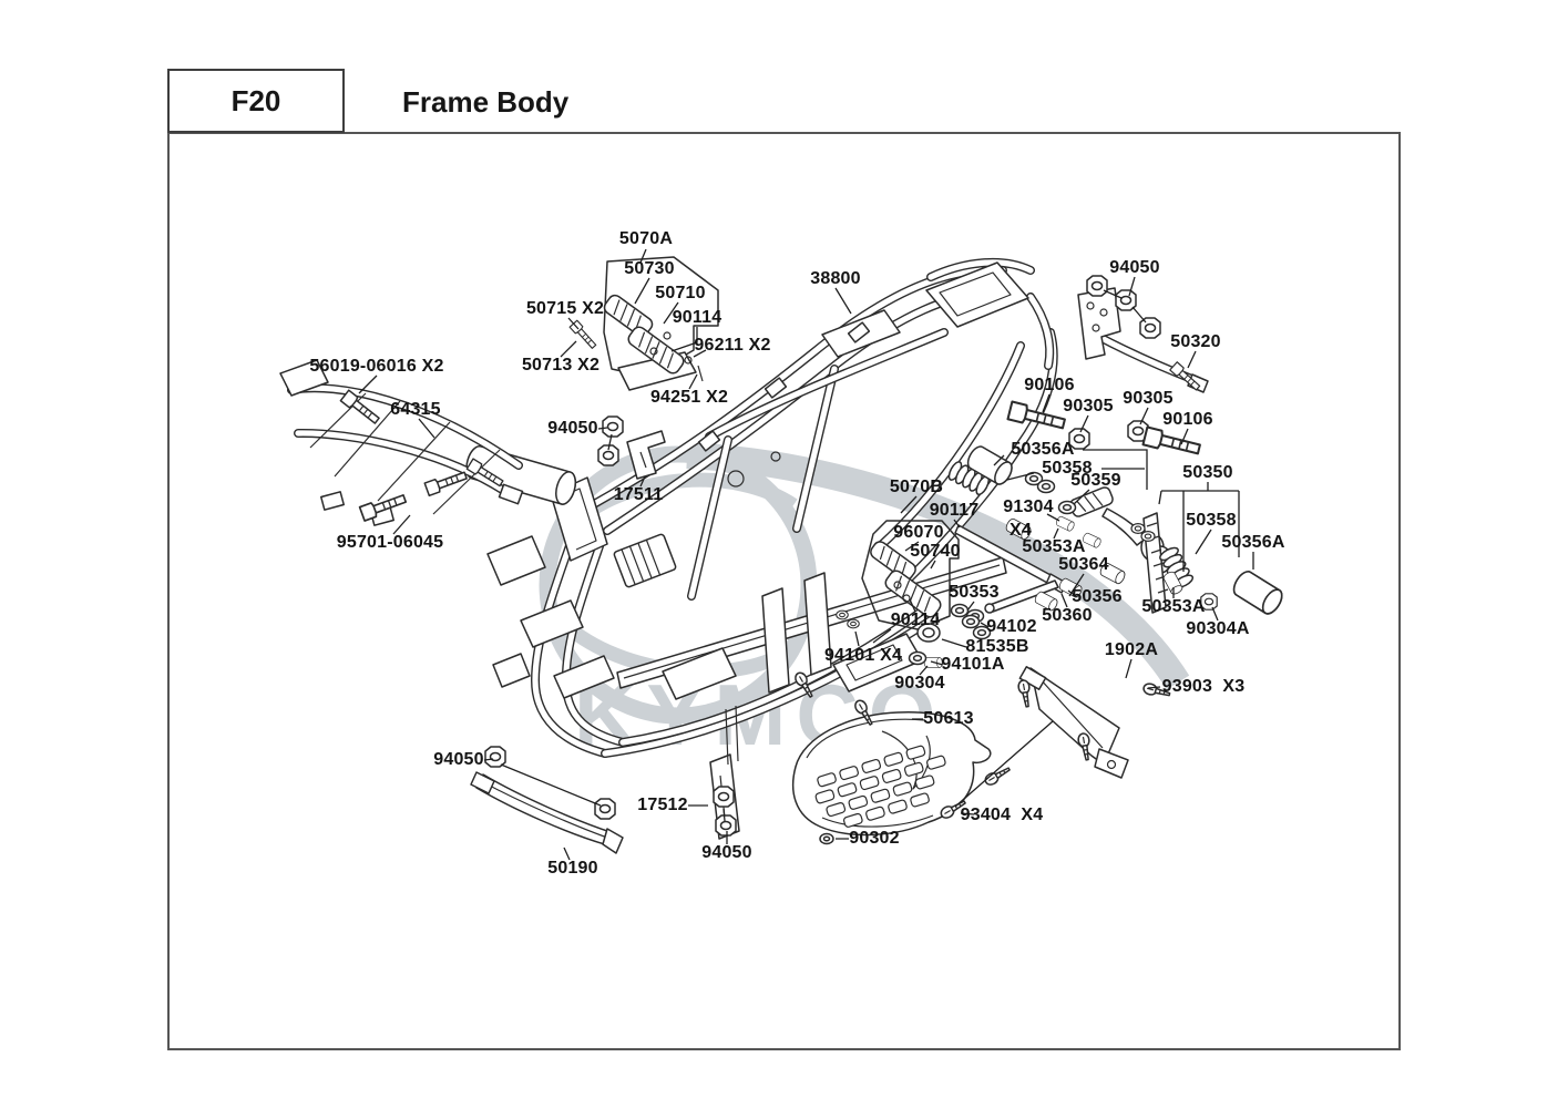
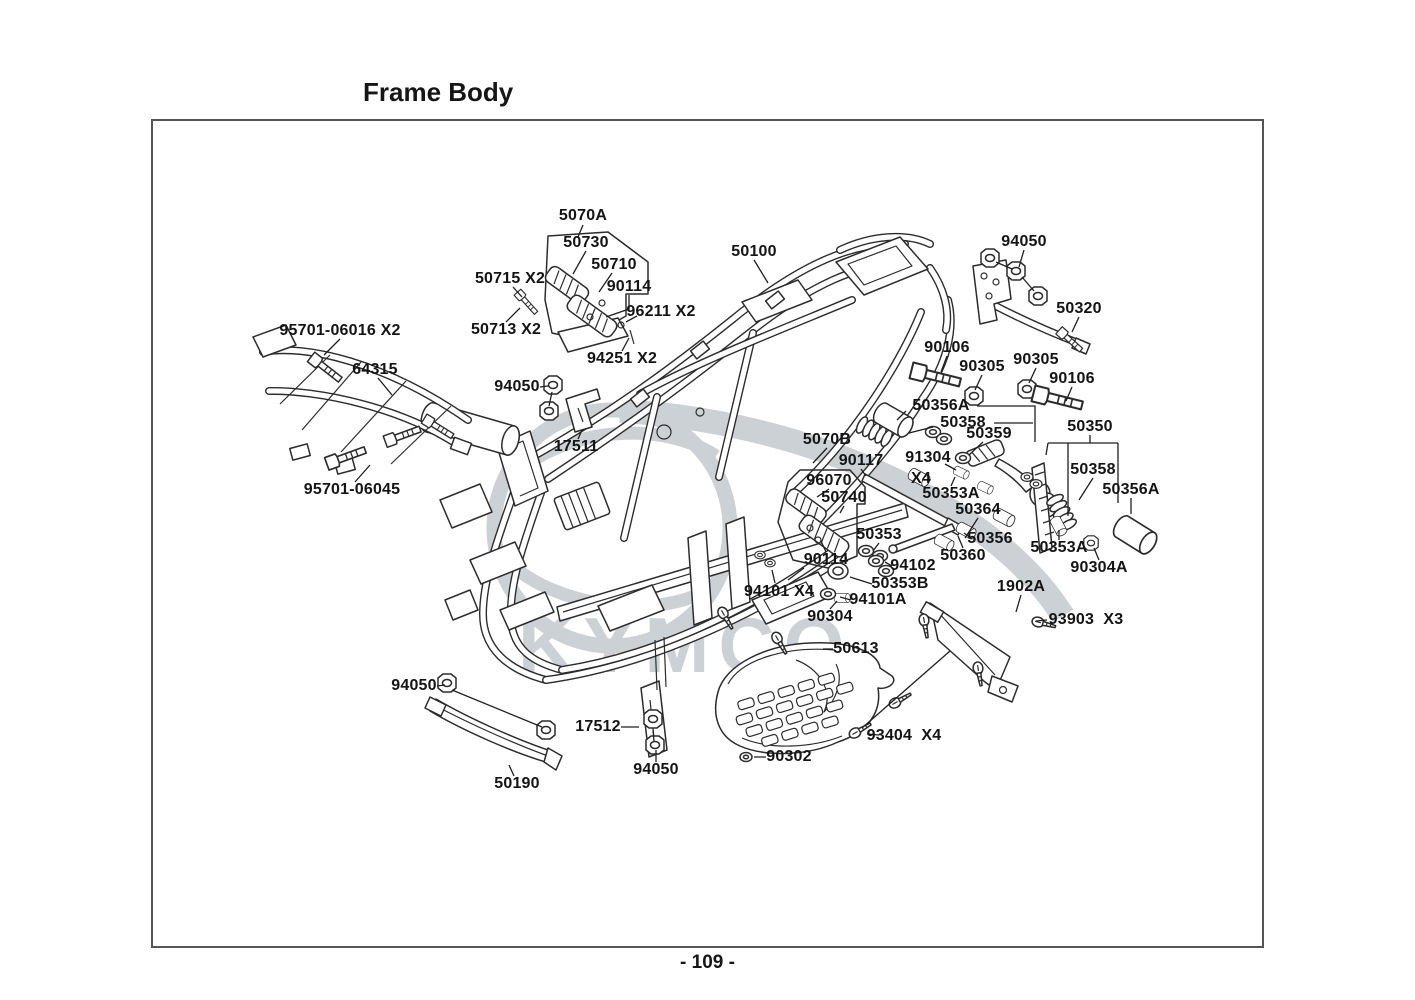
- F20
  Frame Body
  5070A
  50730
  50710
  90114
  50715 X2
  50713 X2
  96211 X2
  94251 X2
- 38800
+ 50100
  94050
  50320
  90106
  90305
  90305
  90106
- 56019-06016 X2
+ 95701-06016 X2
  64315
  94050
  17511
  95701-06045
  50356A
  50358
  50359
  50350
  91304
  X4
  90117
  5070B
  96070
  50740
  50358
  50356A
  50353A
  50364
  50353
  90114
  50356
  50353A
  90304A
  50360
  94102
- 81535B
+ 50353B
  94101 X4
  94101A
  1902A
  93903 X3
  90304
  50613
  94050
  17512
  93404 X4
  90302
  94050
  50190
+ - 109 -
